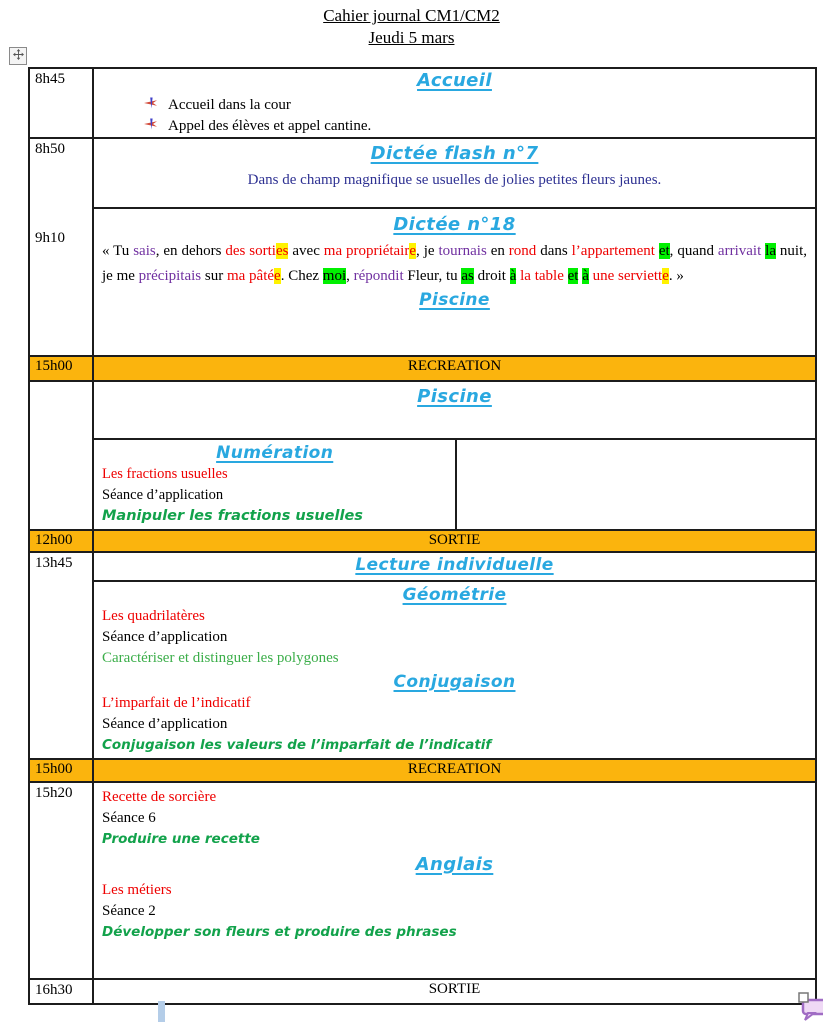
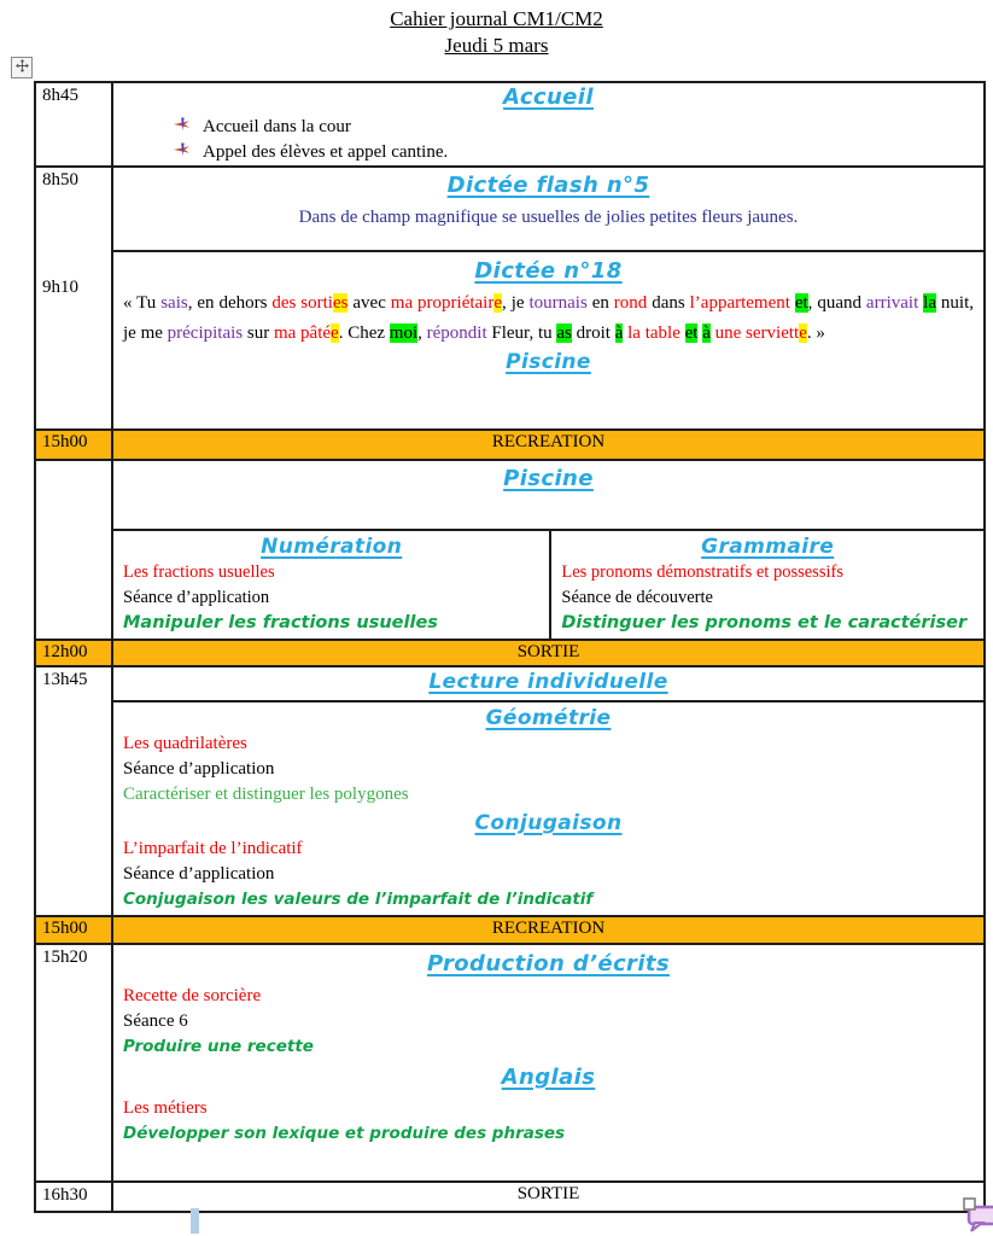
  Cahier journal CM1/CM2
  Jeudi 5 mars
  8h45
  Accueil
  Accueil dans la cour
  Appel des élèves et appel cantine.
  8h50
  9h10
- Dictée flash n°7
+ Dictée flash n°5
  Dans de champ magnifique se usuelles de jolies petites fleurs jaunes.
  Dictée n°18
  « Tu sais, en dehors des sorties avec ma propriétaire, je tournais en rond dans l’appartement et, quand arrivait la nuit, je me précipitais sur ma pâtée. Chez moi, répondit Fleur, tu as droit à la table et à une serviette. »
  Piscine
  15h00
  RECREATION
  Piscine
  Numération
  Les fractions usuelles
  Séance d’application
  Manipuler les fractions usuelles
+ Grammaire
+ Les pronoms démonstratifs et possessifs
+ Séance de découverte
+ Distinguer les pronoms et le caractériser
  12h00
  SORTIE
  13h45
  Lecture individuelle
  Géométrie
  Les quadrilatères
  Séance d’application
  Caractériser et distinguer les polygones
  Conjugaison
  L’imparfait de l’indicatif
  Séance d’application
  Conjugaison les valeurs de l’imparfait de l’indicatif
  15h00
  RECREATION
  15h20
+ Production d’écrits
  Recette de sorcière
  Séance 6
  Produire une recette
  Anglais
  Les métiers
- Séance 2
- Développer son fleurs et produire des phrases
+ Développer son lexique et produire des phrases
  16h30
  SORTIE
